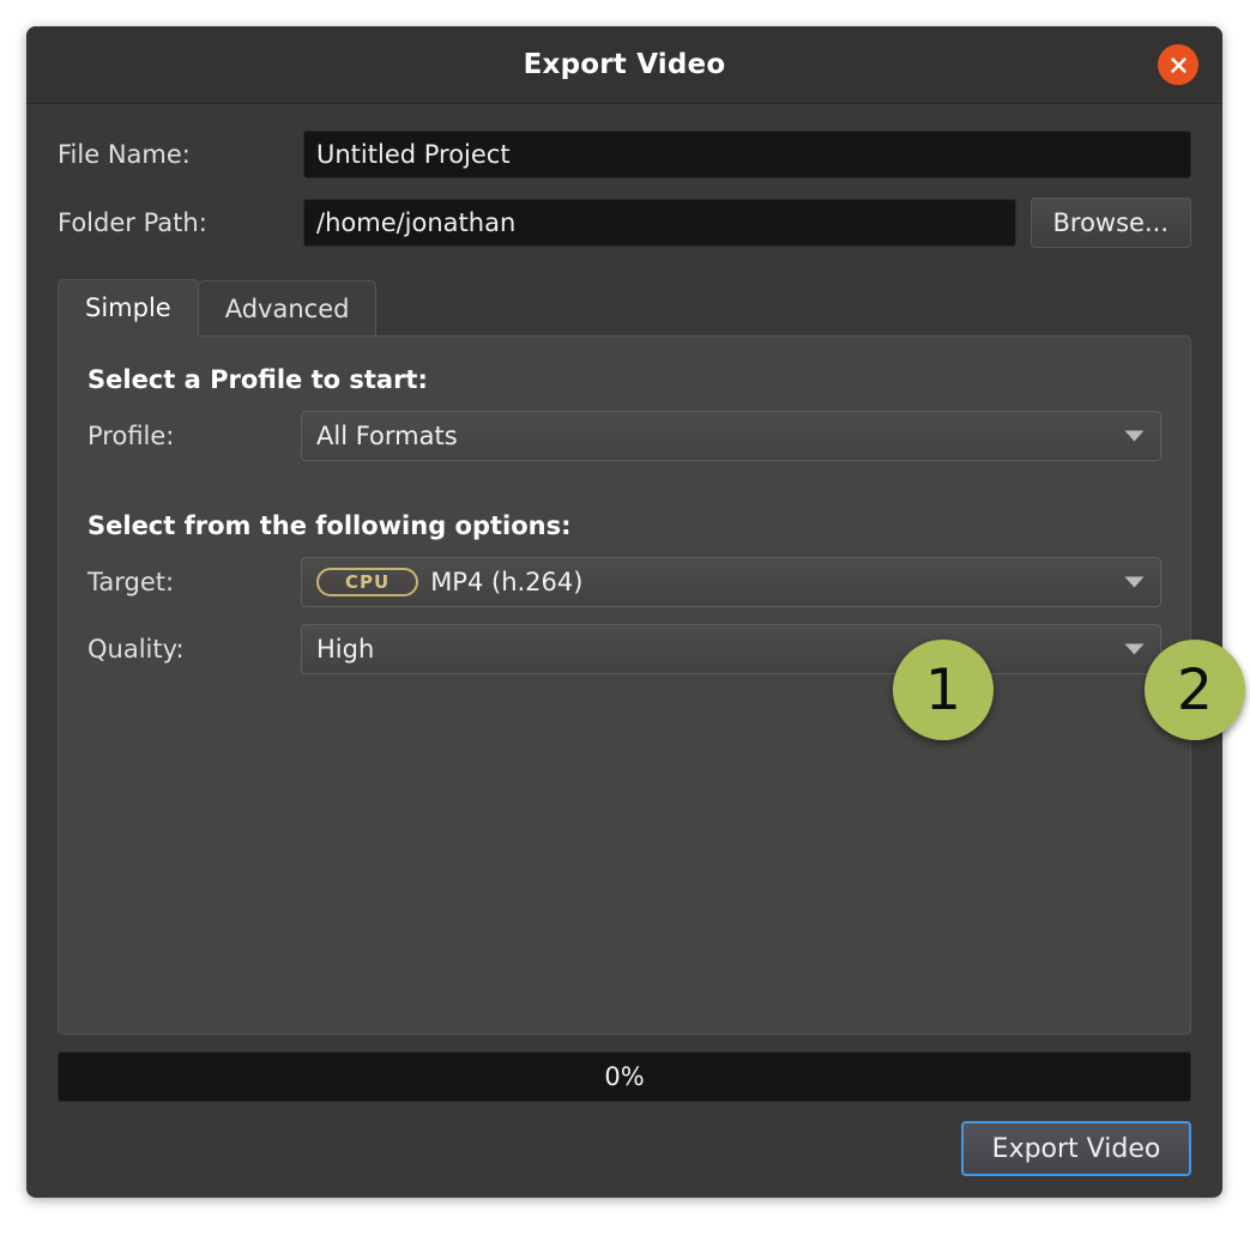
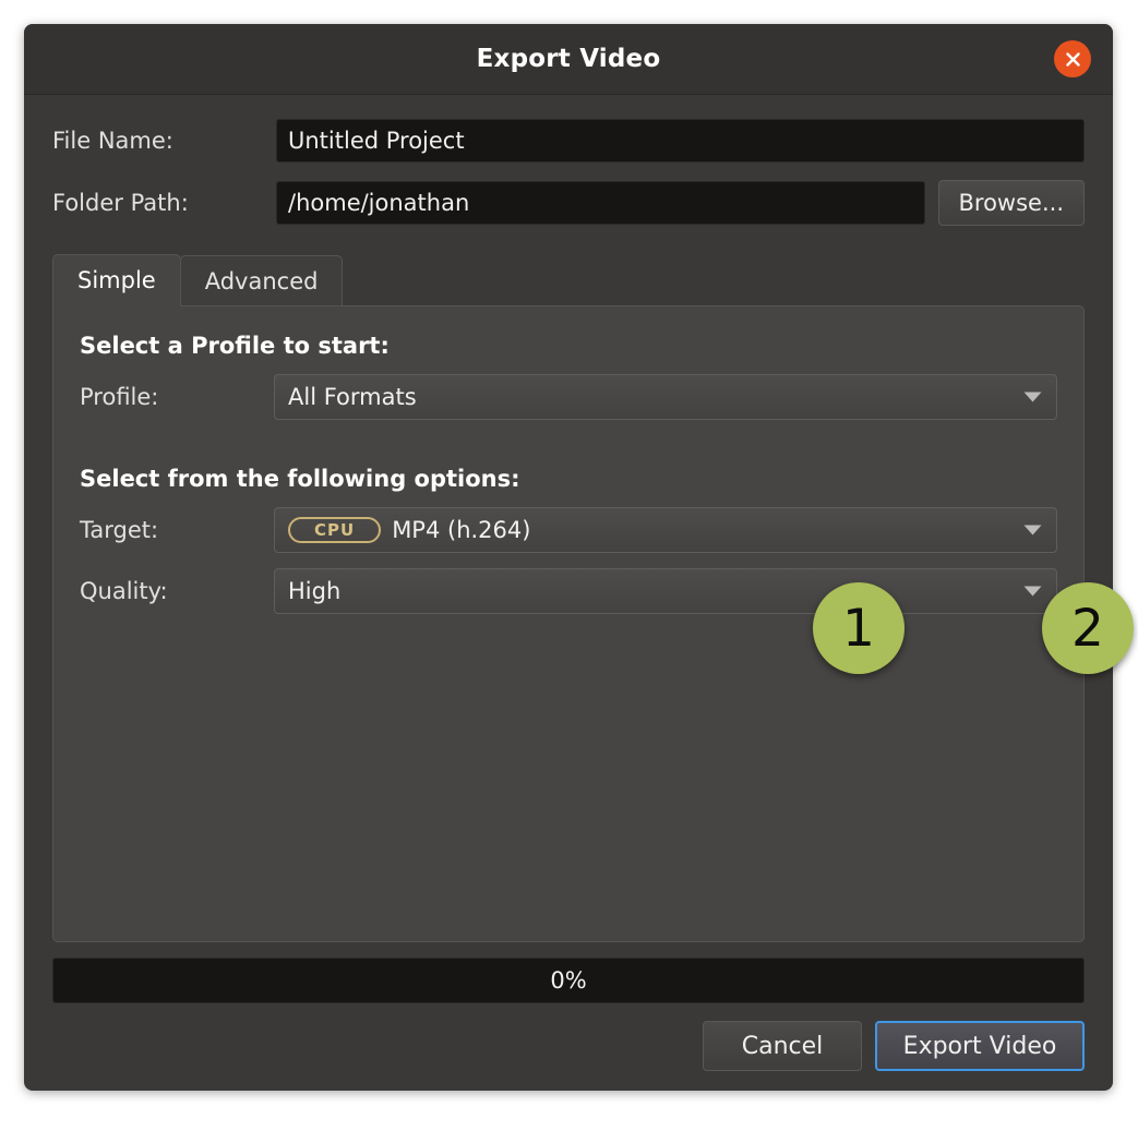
  Export Video
  File Name:
  Untitled Project
  Folder Path:
  /home/jonathan
  Browse...
  Simple
  Advanced
  Select a Profile to start:
  Profile:
  All Formats
  Select from the following options:
  Target:
  CPU
  MP4 (h.264)
  Quality:
  High
  0%
+ Cancel
  Export Video
  1
  2
